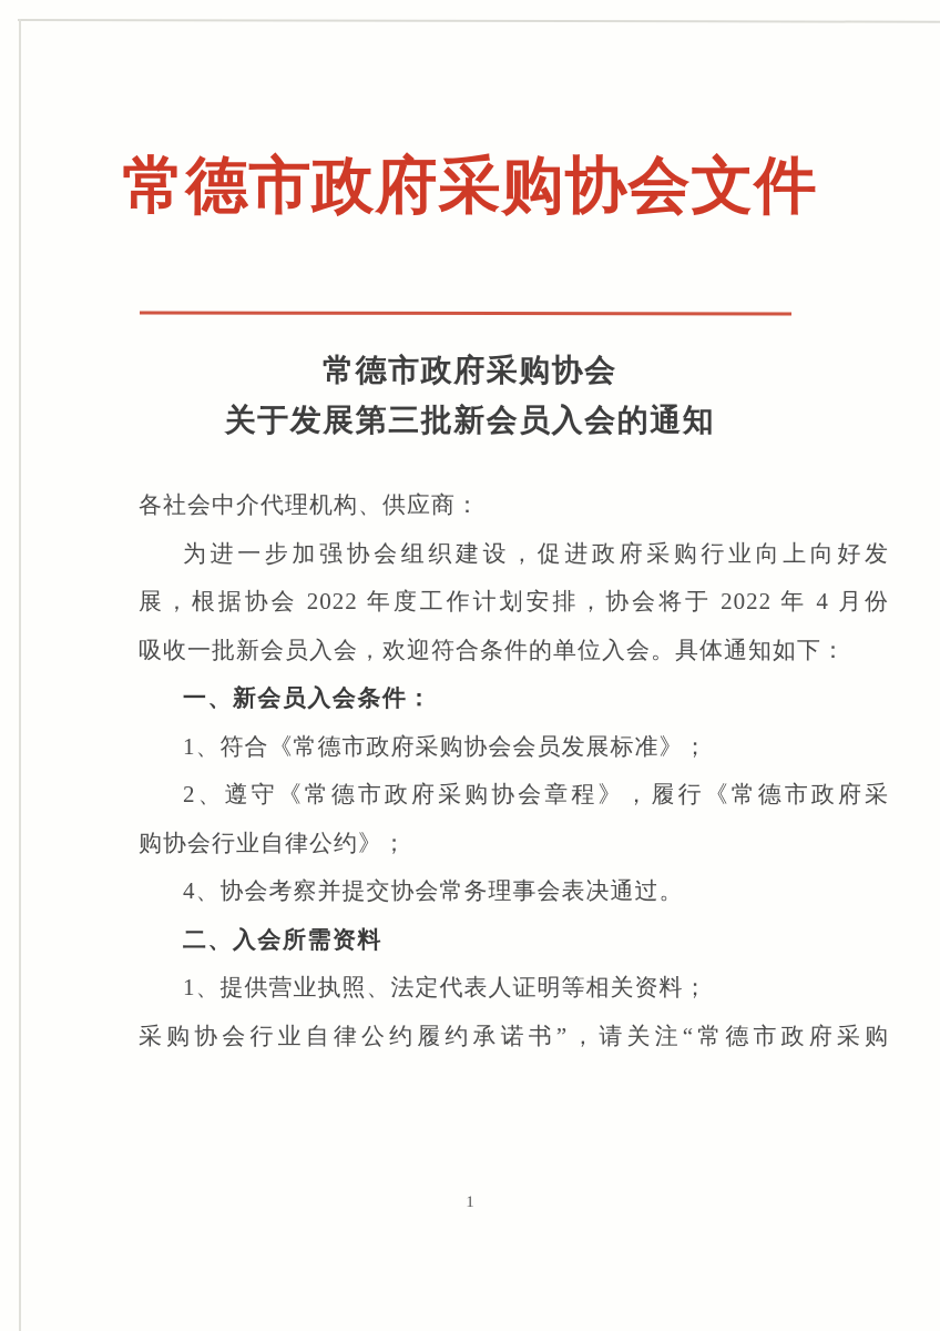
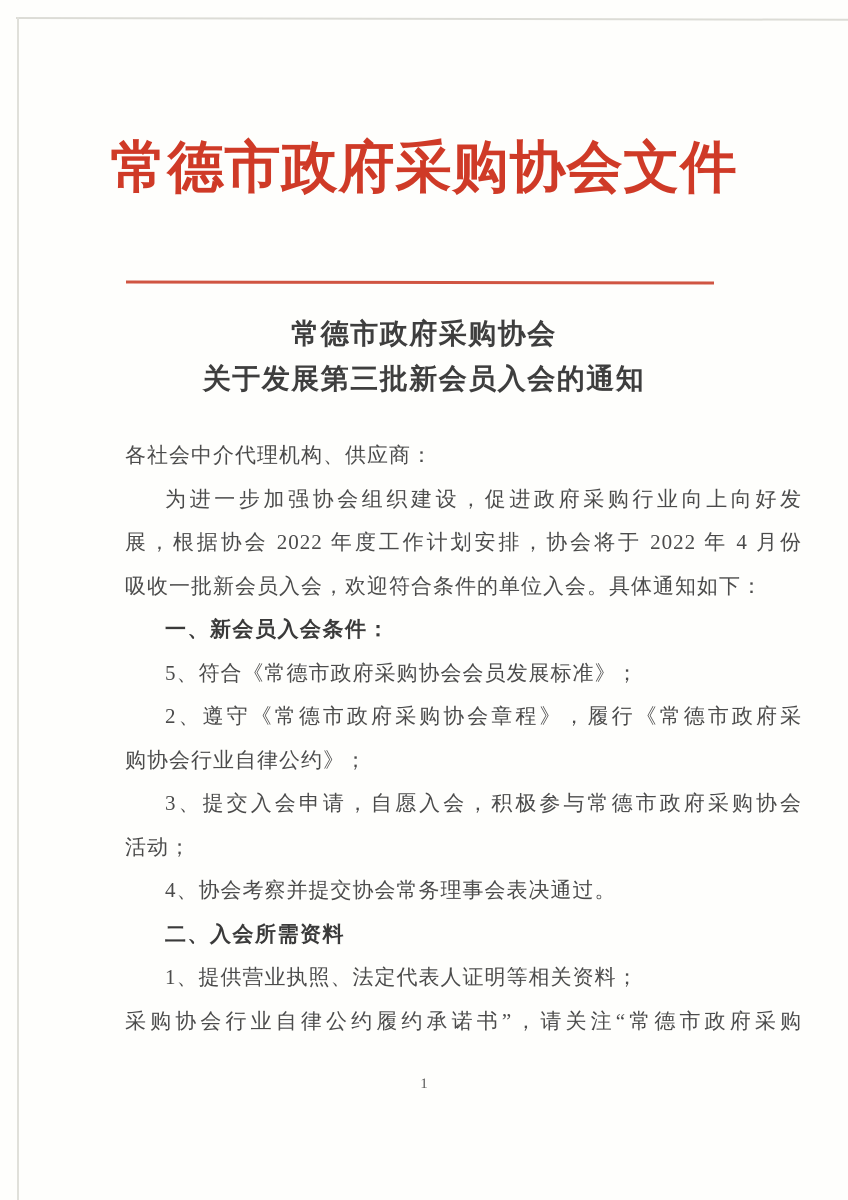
  常德市政府采购协会文件
  常德市政府采购协会
  关于发展第三批新会员入会的通知
  各社会中介代理机构、供应商：
  为进一步加强协会组织建设，促进政府采购行业向上向好发
  展，根据协会 2022 年度工作计划安排，协会将于 2022 年 4 月份
  吸收一批新会员入会，欢迎符合条件的单位入会。具体通知如下：
  一、新会员入会条件：
- 1、符合《常德市政府采购协会会员发展标准》；
+ 5、符合《常德市政府采购协会会员发展标准》；
  2、遵守《常德市政府采购协会章程》，履行《常德市政府采
  购协会行业自律公约》；
+ 3、提交入会申请，自愿入会，积极参与常德市政府采购协会
+ 活动；
  4、协会考察并提交协会常务理事会表决通过。
  二、入会所需资料
  1、提供营业执照、法定代表人证明等相关资料；
  采购协会行业自律公约履约承诺书”，请关注“常德市政府采购
  1
